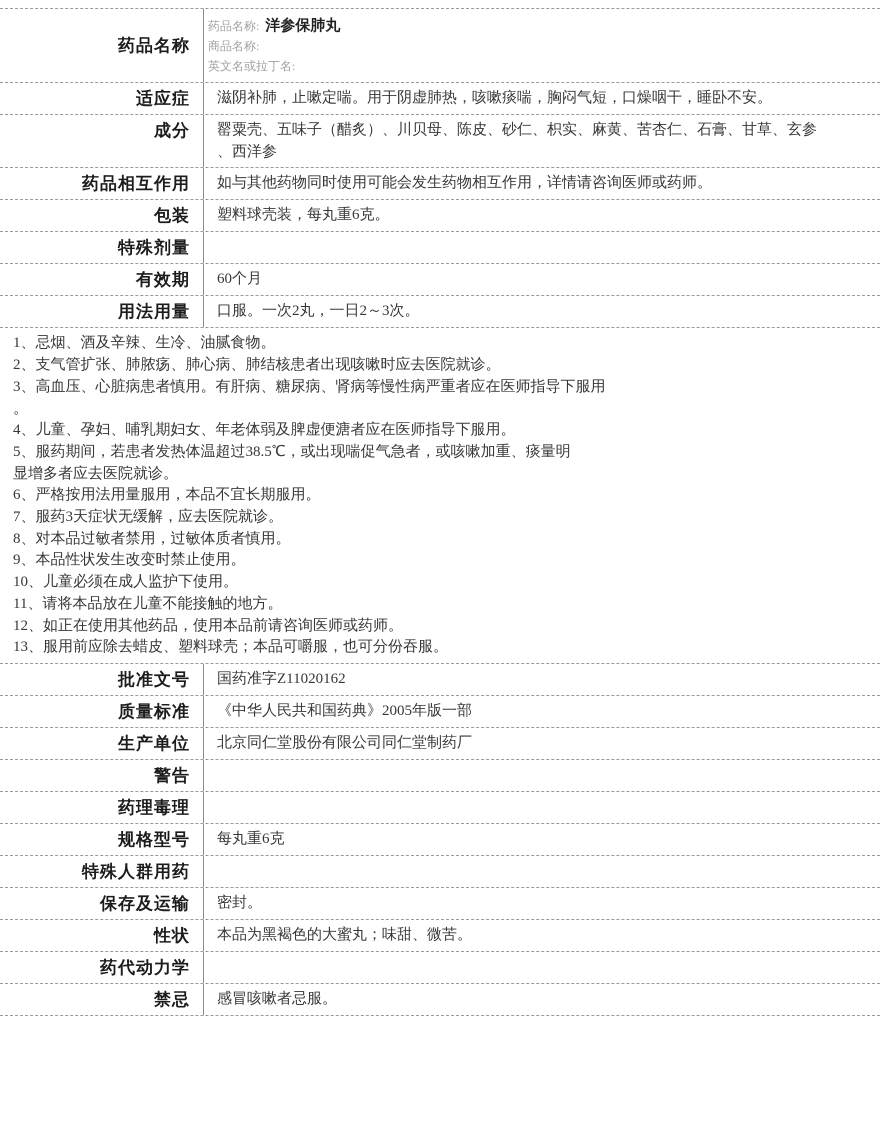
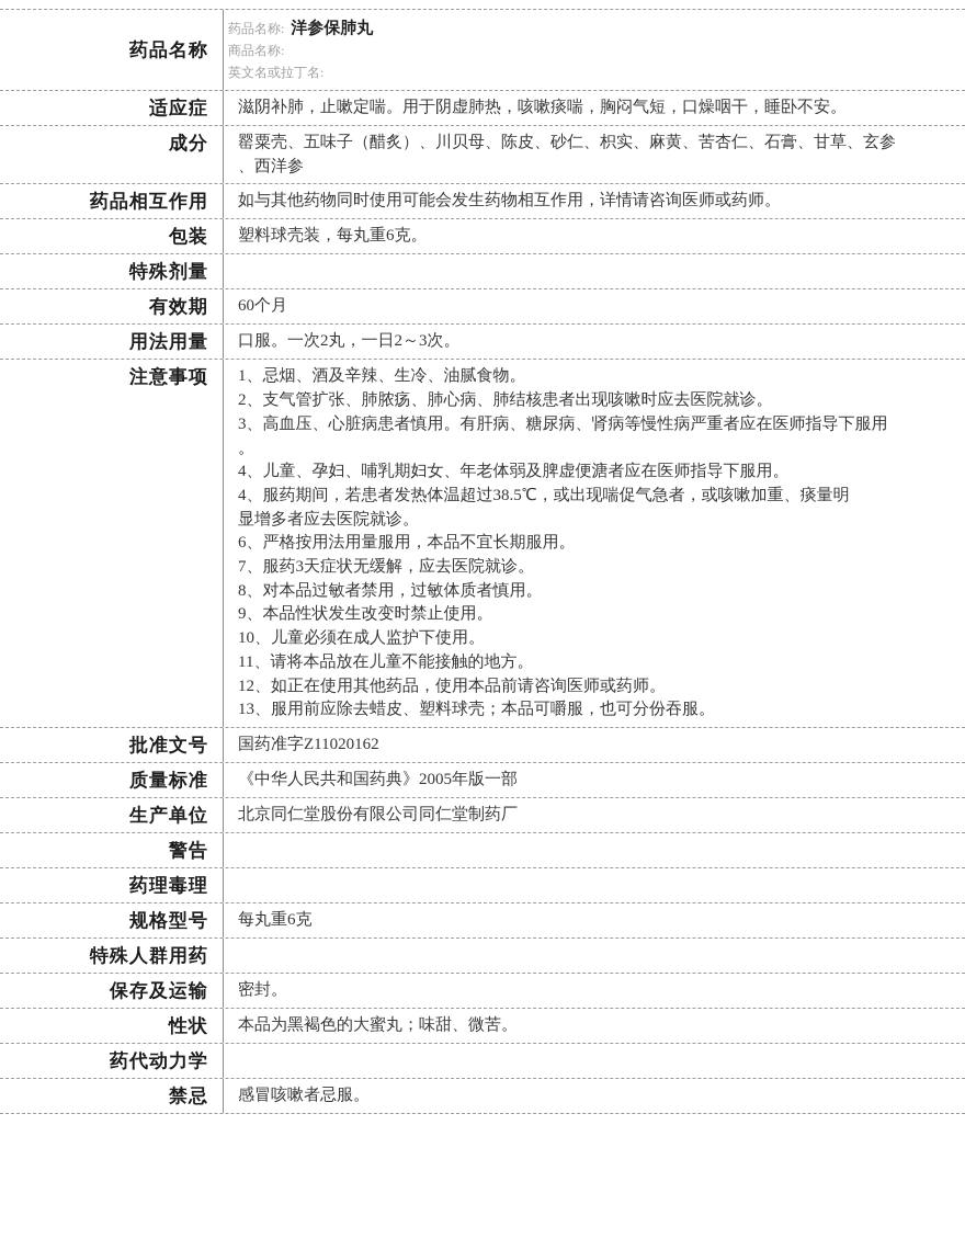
  药品名称
  药品名称: 洋参保肺丸
  商品名称:
  英文名或拉丁名:
  适应症
  滋阴补肺，止嗽定喘。用于阴虚肺热，咳嗽痰喘，胸闷气短，口燥咽干，睡卧不安。
  成分
  罂粟壳、五味子（醋炙）、川贝母、陈皮、砂仁、枳实、麻黄、苦杏仁、石膏、甘草、玄参
  、西洋参
  药品相互作用
  如与其他药物同时使用可能会发生药物相互作用，详情请咨询医师或药师。
  包装
  塑料球壳装，每丸重6克。
  特殊剂量
  有效期
  60个月
  用法用量
  口服。一次2丸，一日2～3次。
+ 注意事项
  1、忌烟、酒及辛辣、生冷、油腻食物。
  2、支气管扩张、肺脓疡、肺心病、肺结核患者出现咳嗽时应去医院就诊。
  3、高血压、心脏病患者慎用。有肝病、糖尿病、肾病等慢性病严重者应在医师指导下服用
  。
  4、儿童、孕妇、哺乳期妇女、年老体弱及脾虚便溏者应在医师指导下服用。
- 5、服药期间，若患者发热体温超过38.5℃，或出现喘促气急者，或咳嗽加重、痰量明
+ 4、服药期间，若患者发热体温超过38.5℃，或出现喘促气急者，或咳嗽加重、痰量明
  显增多者应去医院就诊。
  6、严格按用法用量服用，本品不宜长期服用。
  7、服药3天症状无缓解，应去医院就诊。
  8、对本品过敏者禁用，过敏体质者慎用。
  9、本品性状发生改变时禁止使用。
  10、儿童必须在成人监护下使用。
  11、请将本品放在儿童不能接触的地方。
  12、如正在使用其他药品，使用本品前请咨询医师或药师。
  13、服用前应除去蜡皮、塑料球壳；本品可嚼服，也可分份吞服。
  批准文号
  国药准字Z11020162
  质量标准
  《中华人民共和国药典》2005年版一部
  生产单位
  北京同仁堂股份有限公司同仁堂制药厂
  警告
  药理毒理
  规格型号
  每丸重6克
  特殊人群用药
  保存及运输
  密封。
  性状
  本品为黑褐色的大蜜丸；味甜、微苦。
  药代动力学
  禁忌
  感冒咳嗽者忌服。
